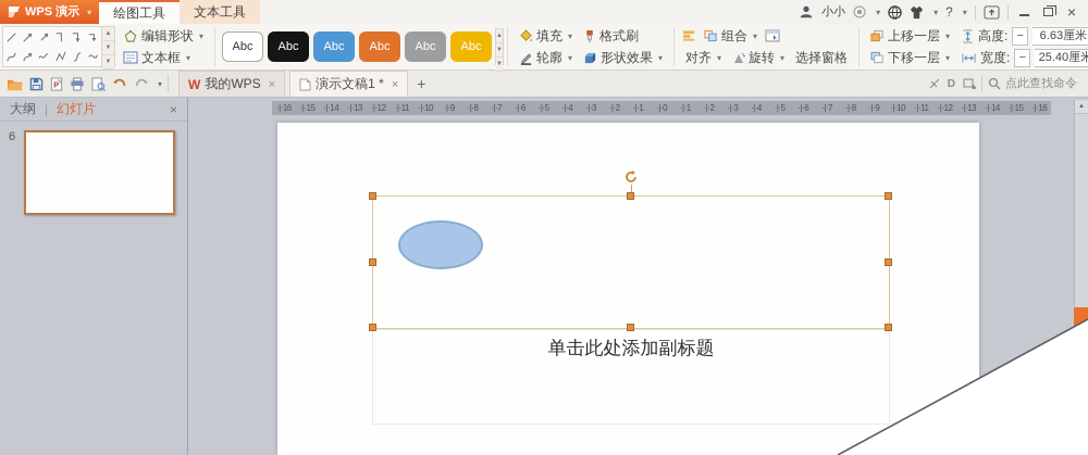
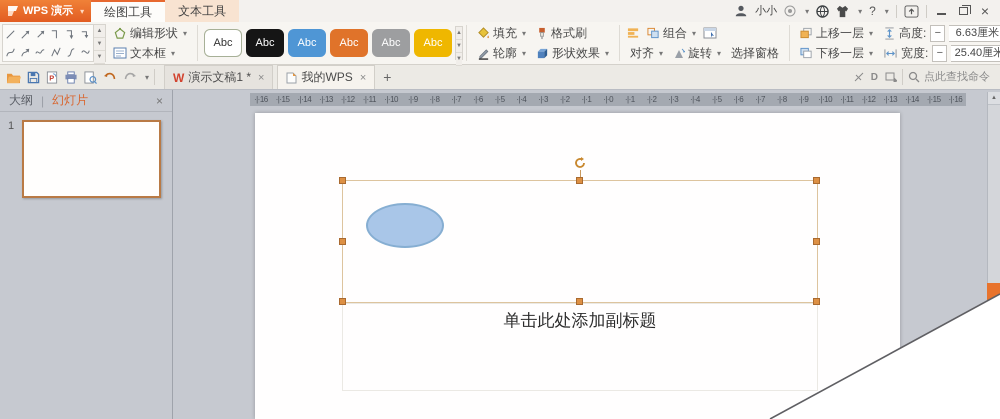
  WPS 演示
  ▾
  绘图工具
  文本工具
  小小
  ▾
  ▾
  ?
  ▾
  ×
  编辑形状
  ▾
  文本框
  ▾
  Abc
  Abc
  Abc
  Abc
  Abc
  Abc
  填充
  ▾
  格式刷
  轮廓
  ▾
  形状效果
  ▾
  组合
  ▾
  对齐
  ▾
  旋转
  ▾
  选择窗格
  上移一层
  ▾
  下移一层
  ▾
  高度:
  −
  6.63厘米
  宽度:
  −
  25.40厘米
  P
  ▾
  W
- 我的WPS
+ 演示文稿1 *
  ×
- 演示文稿1 *
+ 我的WPS
  ×
  +
  D
  点此查找命令
  大纲
  |
  幻灯片
  ×
- 6
+ 1
  ·|·16
  ·|·15
  ·|·14
  ·|·13
  ·|·12
  ·|·11
  ·|·10
  ·|·9
  ·|·8
  ·|·7
  ·|·6
  ·|·5
  ·|·4
  ·|·3
  ·|·2
  ·|·1
  ·|·0
  ·|·1
  ·|·2
  ·|·3
  ·|·4
  ·|·5
  ·|·6
  ·|·7
  ·|·8
  ·|·9
  ·|·10
  ·|·11
  ·|·12
  ·|·13
  ·|·14
  ·|·15
  ·|·16
  单击此处添加副标题
